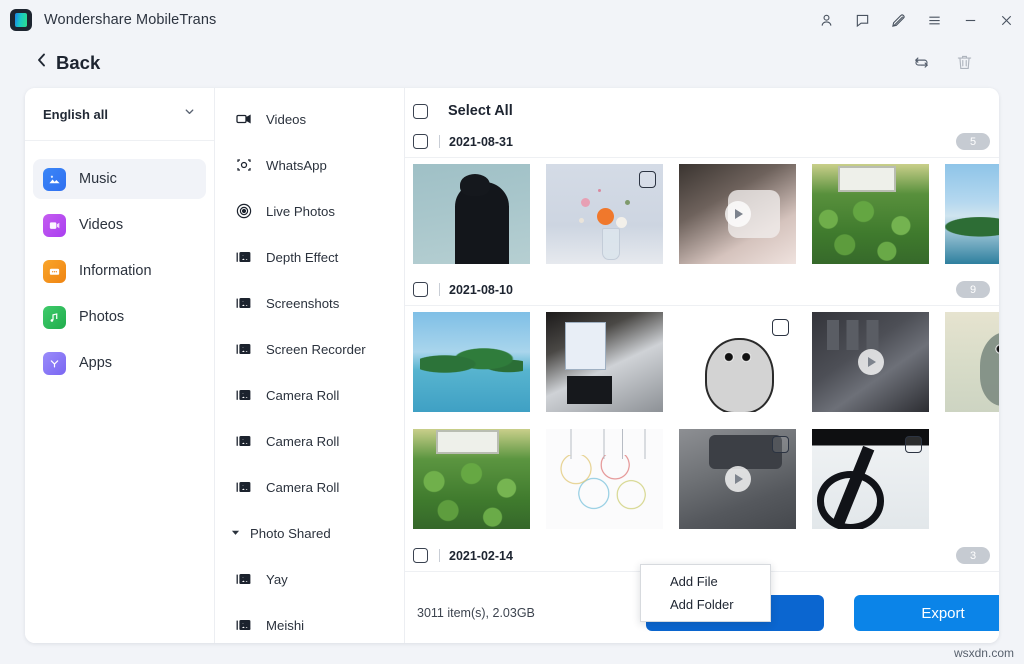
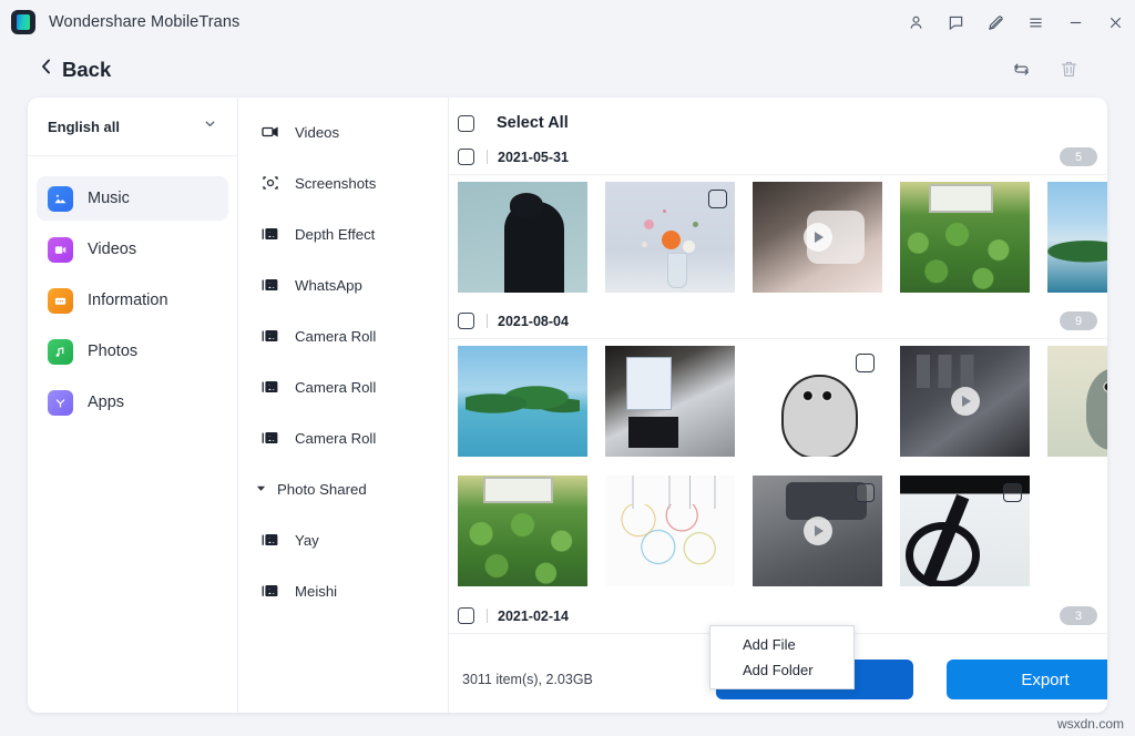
  Wondershare MobileTrans
  Back
  English all
  Music
  Videos
  Information
  Photos
  Apps
  Videos
- WhatsApp
+ Screenshots
- Live Photos
  Depth Effect
- Screenshots
+ WhatsApp
- Screen Recorder
  Camera Roll
  Camera Roll
  Camera Roll
  Photo Shared
  Yay
  Meishi
  Select All
- 2021-08-31
+ 2021-05-31
  5
- 2021-08-10
+ 2021-08-04
  9
  2021-02-14
  3
  3011 item(s), 2.03GB
  Export
  Add File
  Add Folder
  wsxdn.com
